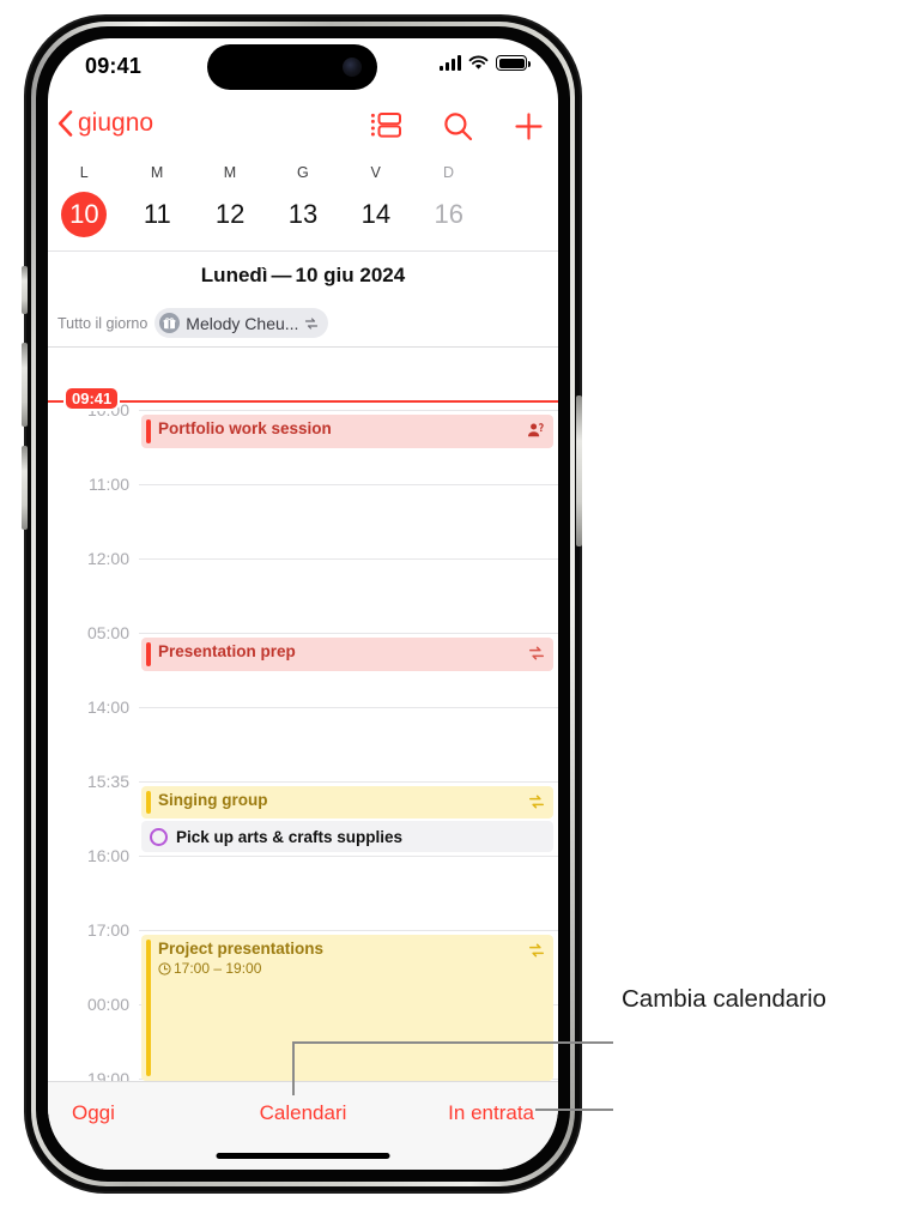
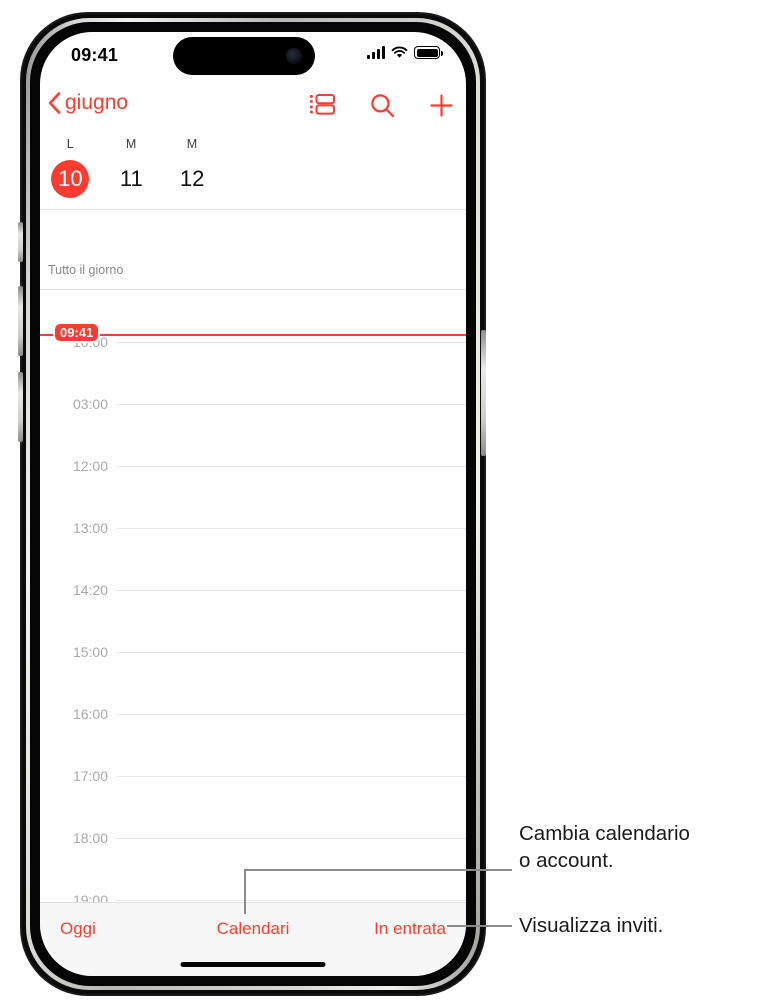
  09:41
  giugno
  L
  10
  M
  11
  M
  12
- G
- 13
- V
- 14
- D
- 16
- Lunedì
- —
- 10 giu 2024
  Tutto il giorno
- Melody Cheu...
  10:00
- 11:00
+ 03:00
  12:00
- 05:00
+ 13:00
- 14:00
+ 14:20
- 15:35
+ 15:00
  16:00
  17:00
- 00:00
+ 18:00
  19:00
- Portfolio work session
- Presentation prep
- Singing group
- Pick up arts & crafts supplies
- Project presentations
- 17:00 – 19:00
  09:41
  Oggi
  Calendari
  In entrata
  Cambia calendario
+ o account.
+ Visualizza inviti.
